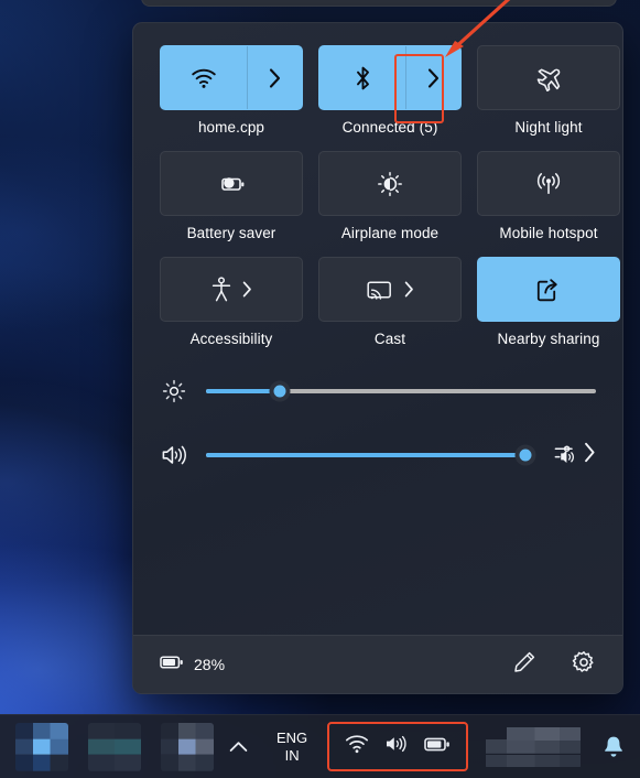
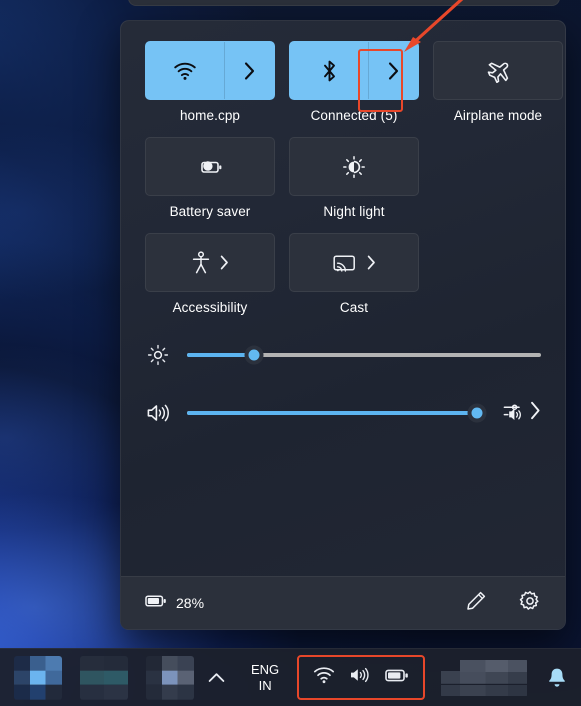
  home.cpp
  Connected (5)
- Night light
+ Airplane mode
  Battery saver
- Airplane mode
+ Night light
- Mobile hotspot
  Accessibility
  Cast
- Nearby sharing
  28%
  ENG
  IN
